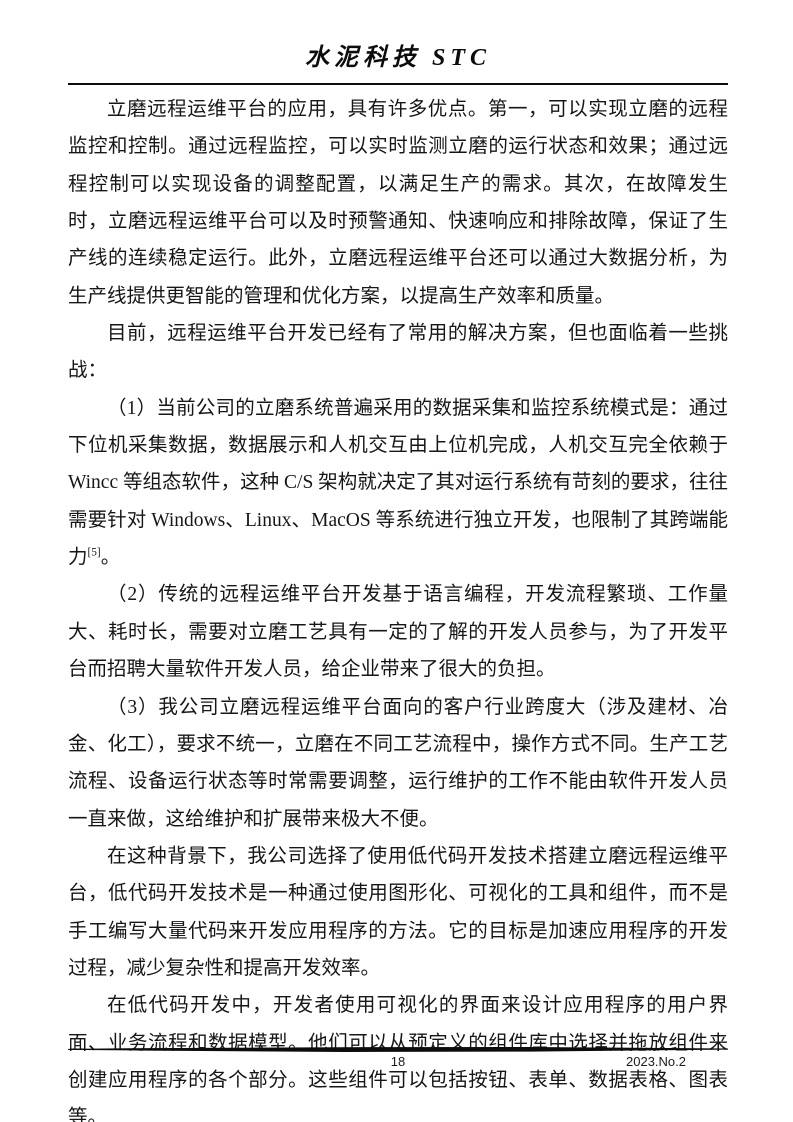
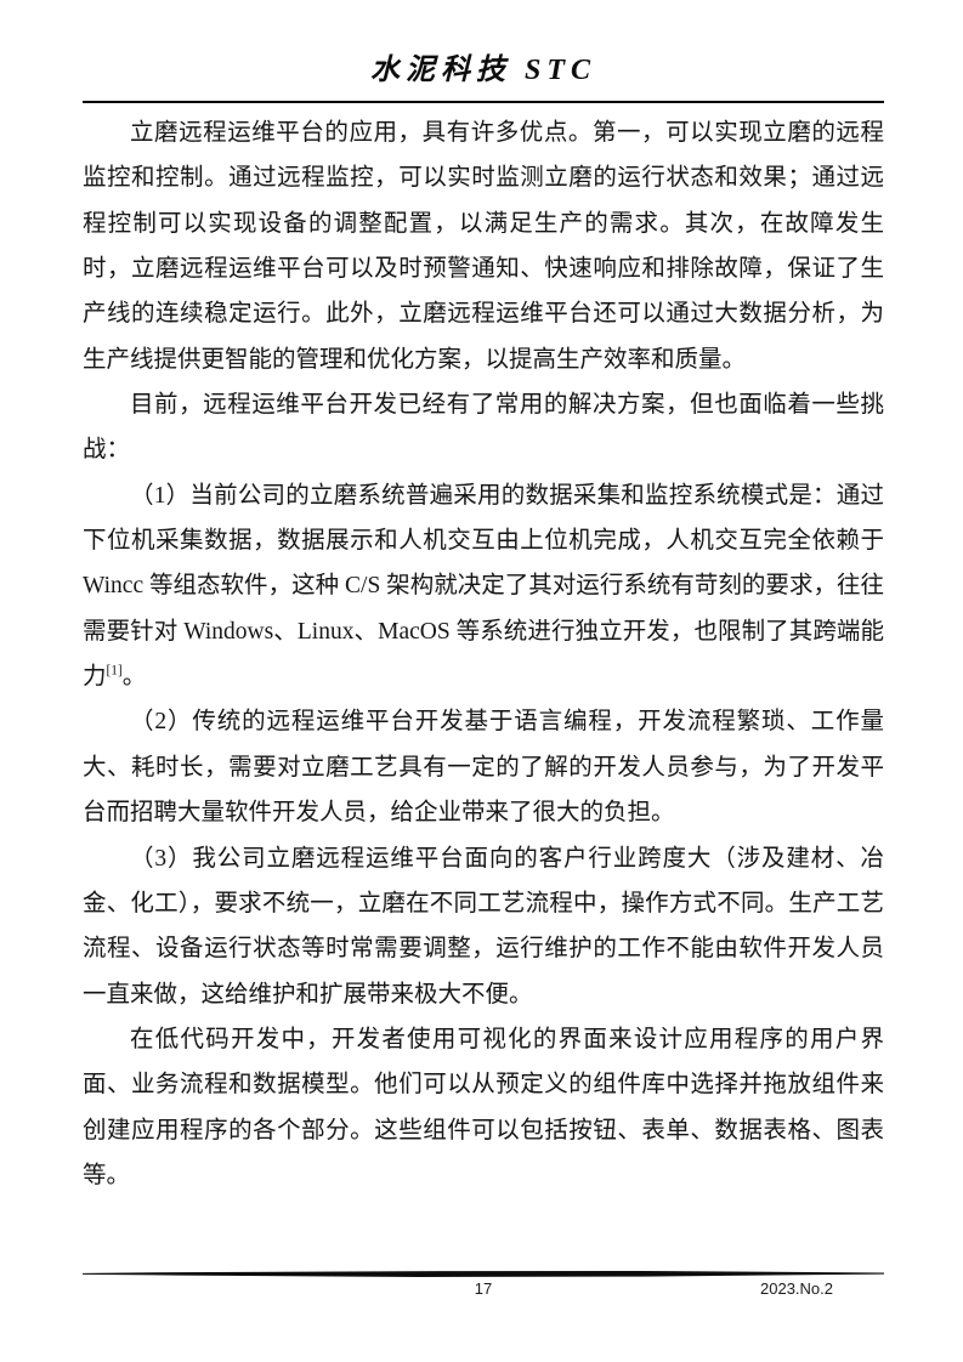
  水泥科技 STC
  立磨远程运维平台的应用，具有许多优点。第一，可以实现立磨的远程监控和控制。通过远程监控，可以实时监测立磨的运行状态和效果；通过远程控制可以实现设备的调整配置，以满足生产的需求。其次，在故障发生时，立磨远程运维平台可以及时预警通知、快速响应和排除故障，保证了生产线的连续稳定运行。此外，立磨远程运维平台还可以通过大数据分析，为生产线提供更智能的管理和优化方案，以提高生产效率和质量。
  目前，远程运维平台开发已经有了常用的解决方案，但也面临着一些挑战：
- （1）当前公司的立磨系统普遍采用的数据采集和监控系统模式是：通过下位机采集数据，数据展示和人机交互由上位机完成，人机交互完全依赖于 Wincc 等组态软件，这种 C/S 架构就决定了其对运行系统有苛刻的要求，往往需要针对 Windows、Linux、MacOS 等系统进行独立开发，也限制了其跨端能力[5]。
+ （1）当前公司的立磨系统普遍采用的数据采集和监控系统模式是：通过下位机采集数据，数据展示和人机交互由上位机完成，人机交互完全依赖于 Wincc 等组态软件，这种 C/S 架构就决定了其对运行系统有苛刻的要求，往往需要针对 Windows、Linux、MacOS 等系统进行独立开发，也限制了其跨端能力[1]。
  （2）传统的远程运维平台开发基于语言编程，开发流程繁琐、工作量大、耗时长，需要对立磨工艺具有一定的了解的开发人员参与，为了开发平台而招聘大量软件开发人员，给企业带来了很大的负担。
  （3）我公司立磨远程运维平台面向的客户行业跨度大（涉及建材、冶金、化工），要求不统一，立磨在不同工艺流程中，操作方式不同。生产工艺流程、设备运行状态等时常需要调整，运行维护的工作不能由软件开发人员一直来做，这给维护和扩展带来极大不便。
- 在这种背景下，我公司选择了使用低代码开发技术搭建立磨远程运维平台，低代码开发技术是一种通过使用图形化、可视化的工具和组件，而不是手工编写大量代码来开发应用程序的方法。它的目标是加速应用程序的开发过程，减少复杂性和提高开发效率。
  在低代码开发中，开发者使用可视化的界面来设计应用程序的用户界面、业务流程和数据模型。他们可以从预定义的组件库中选择并拖放组件来创建应用程序的各个部分。这些组件可以包括按钮、表单、数据表格、图表等。
- 18
+ 17
  2023.No.2
